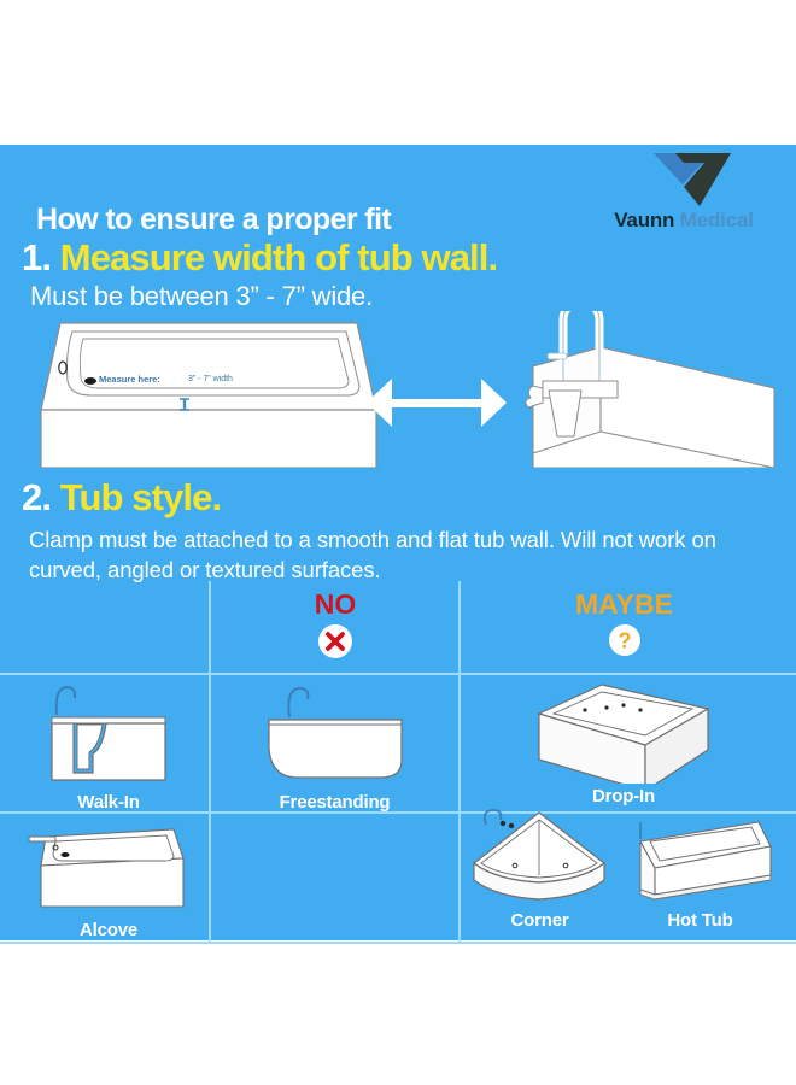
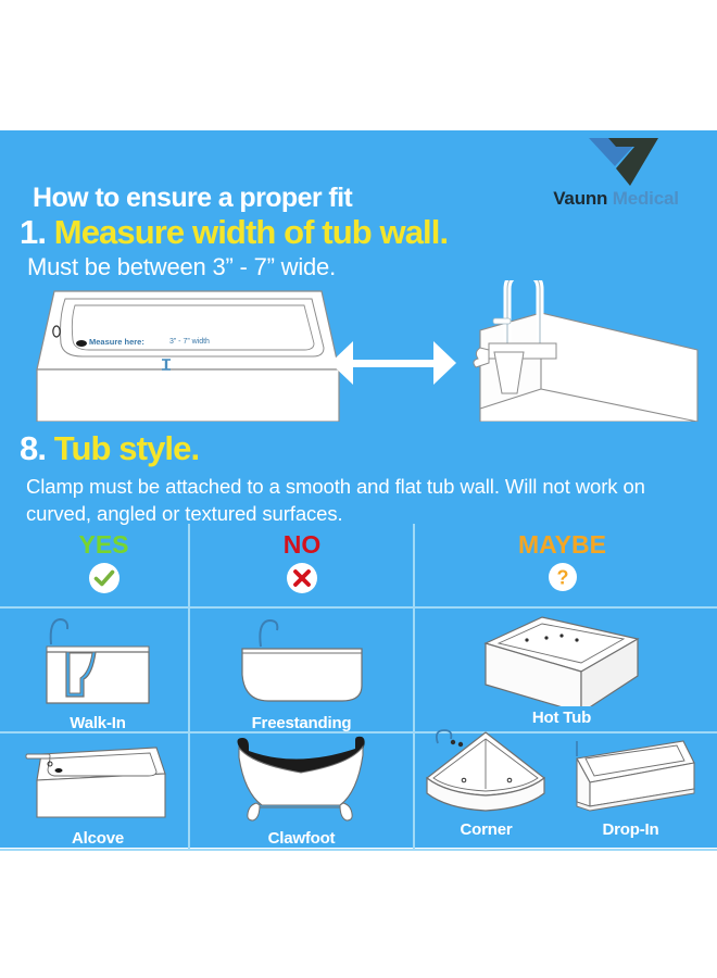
  Vaunn Medical
  How to ensure a proper fit
  1. Measure width of tub wall.
  Must be between 3” - 7” wide.
  Measure here:
- 2. Tub style.
+ 8. Tub style.
  Clamp must be attached to a smooth and flat tub wall. Will not work on curved, angled or textured surfaces.
+ YES
  NO
  MAYBE
  ?
  Walk-In
  Freestanding
- Drop-In
+ Hot Tub
  Alcove
+ Clawfoot
  Corner
- Hot Tub
+ Drop-In
